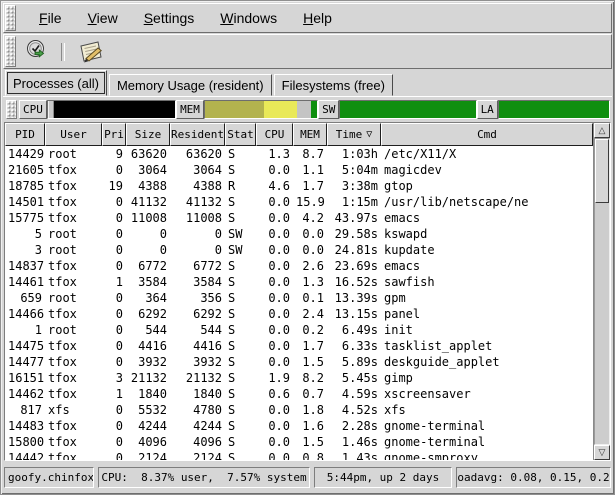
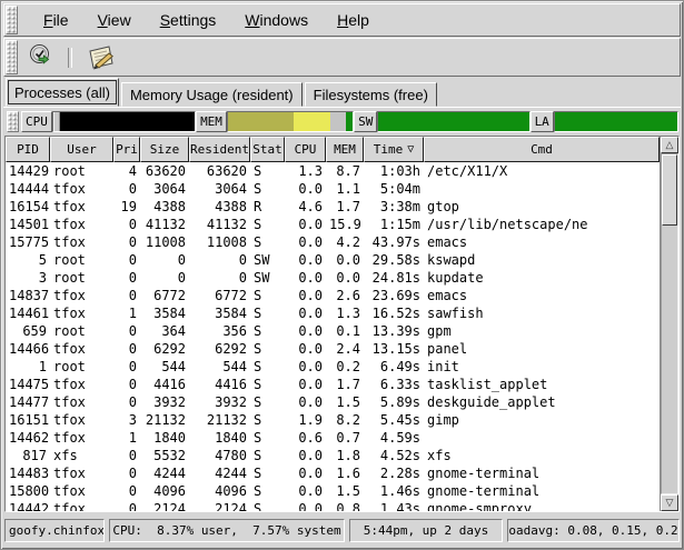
  File
  View
  Settings
  Windows
  Help
  Processes (all)
  Memory Usage (resident)
  Filesystems (free)
  CPU
  MEM
  SW
  LA
  PID
  User
  Pri
  Size
  Resident
  Stat
  CPU
  MEM
  Time
  ▽
  Cmd
  14429
  root
- 9
+ 4
  63620
  63620
  S
  1.3
  8.7
  1:03h
  /etc/X11/X
- 21605
+ 14444
  tfox
  0
  3064
  3064
  S
  0.0
  1.1
  5:04m
- magicdev
- 18785
+ 16154
  tfox
  19
  4388
  4388
  R
  4.6
  1.7
  3:38m
  gtop
  14501
  tfox
  0
  41132
  41132
  S
  0.0
  15.9
  1:15m
  /usr/lib/netscape/ne
  15775
  tfox
  0
  11008
  11008
  S
  0.0
  4.2
  43.97s
  emacs
  5
  root
  0
  0
  0
  SW
  0.0
  0.0
  29.58s
  kswapd
  3
  root
  0
  0
  0
  SW
  0.0
  0.0
  24.81s
  kupdate
  14837
  tfox
  0
  6772
  6772
  S
  0.0
  2.6
  23.69s
  emacs
  14461
  tfox
  1
  3584
  3584
  S
  0.0
  1.3
  16.52s
  sawfish
  659
  root
  0
  364
  356
  S
  0.0
  0.1
  13.39s
  gpm
  14466
  tfox
  0
  6292
  6292
  S
  0.0
  2.4
  13.15s
  panel
  1
  root
  0
  544
  544
  S
  0.0
  0.2
  6.49s
  init
  14475
  tfox
  0
  4416
  4416
  S
  0.0
  1.7
  6.33s
  tasklist_applet
  14477
  tfox
  0
  3932
  3932
  S
  0.0
  1.5
  5.89s
  deskguide_applet
  16151
  tfox
  3
  21132
  21132
  S
  1.9
  8.2
  5.45s
  gimp
  14462
  tfox
  1
  1840
  1840
  S
  0.6
  0.7
  4.59s
- xscreensaver
  817
  xfs
  0
  5532
  4780
  S
  0.0
  1.8
  4.52s
  xfs
  14483
  tfox
  0
  4244
  4244
  S
  0.0
  1.6
  2.28s
  gnome-terminal
  15800
  tfox
  0
  4096
  4096
  S
  0.0
  1.5
  1.46s
  gnome-terminal
  14442
  tfox
  0
  2124
  2124
  S
  0.0
  0.8
  1.43s
  gnome-smproxy
  △
  ▽
  goofy.chinfox
  CPU: 8.37% user, 7.57% system
  5:44pm, up 2 days
  oadavg: 0.08, 0.15, 0.2
